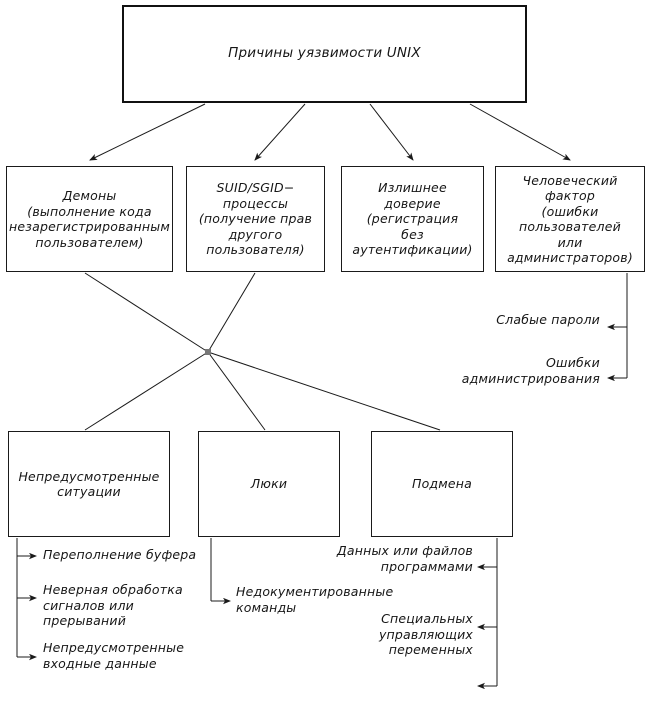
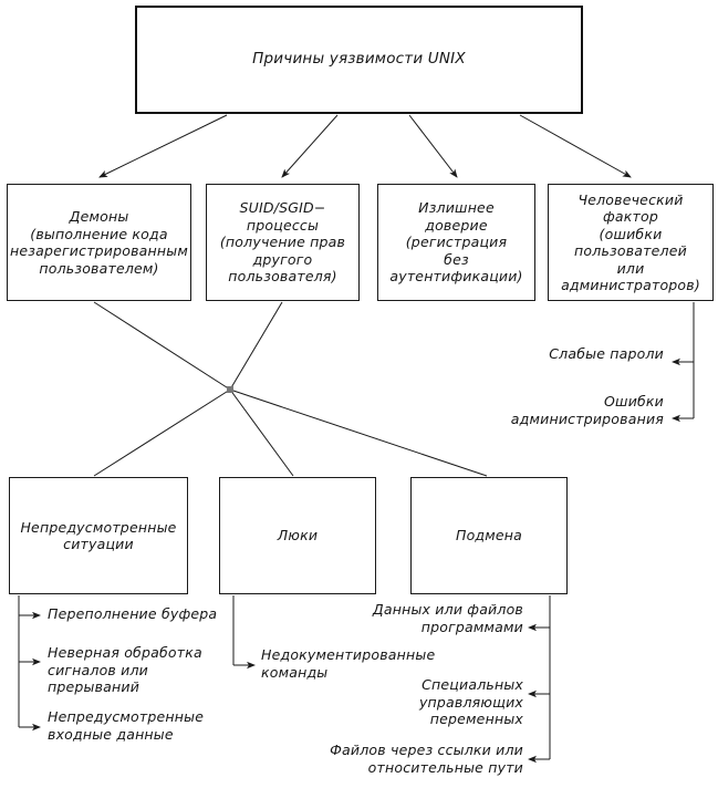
  Причины уязвимости UNIX
  Демоны
  (выполнение кода
  незарегистрированным
  пользователем)
  SUID/SGID−
  процессы
  (получение прав
  другого
  пользователя)
  Излишнее
  доверие
  (регистрация
  без
  аутентификации)
  Человеческий
  фактор
  (ошибки
  пользователей
  или
  администраторов)
  Слабые пароли
  Ошибки
  администрирования
  Непредусмотренные
  ситуации
  Люки
  Подмена
  Переполнение буфера
  Неверная обработка
  сигналов или
  прерываний
  Непредусмотренные
  входные данные
  Недокументированные
  команды
  Данных или файлов
  программами
  Специальных
  управляющих
  переменных
+ Файлов через ссылки или
+ относительные пути
